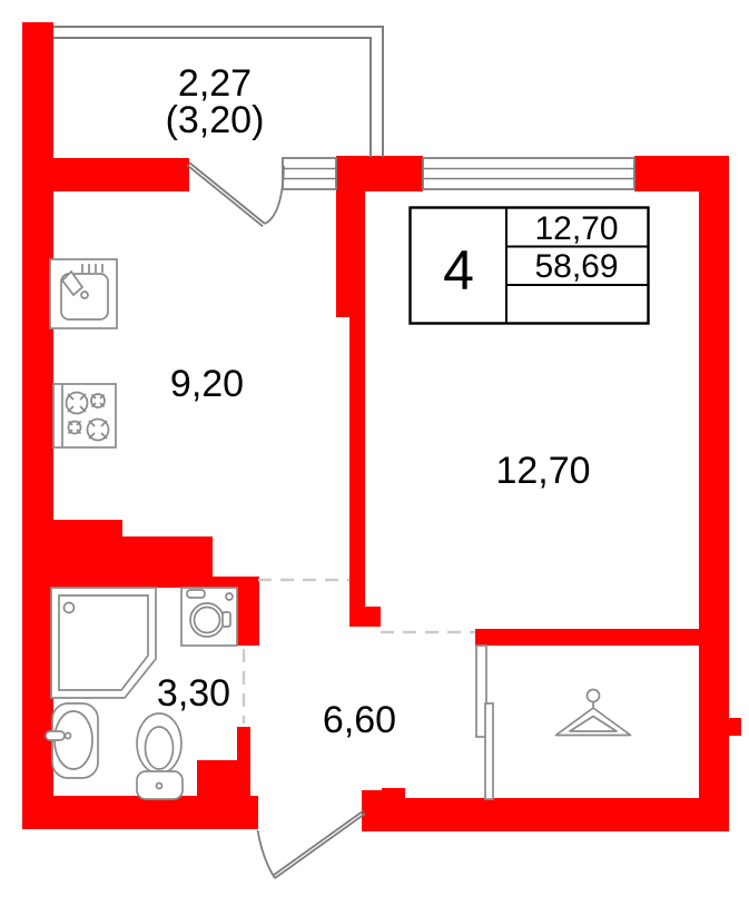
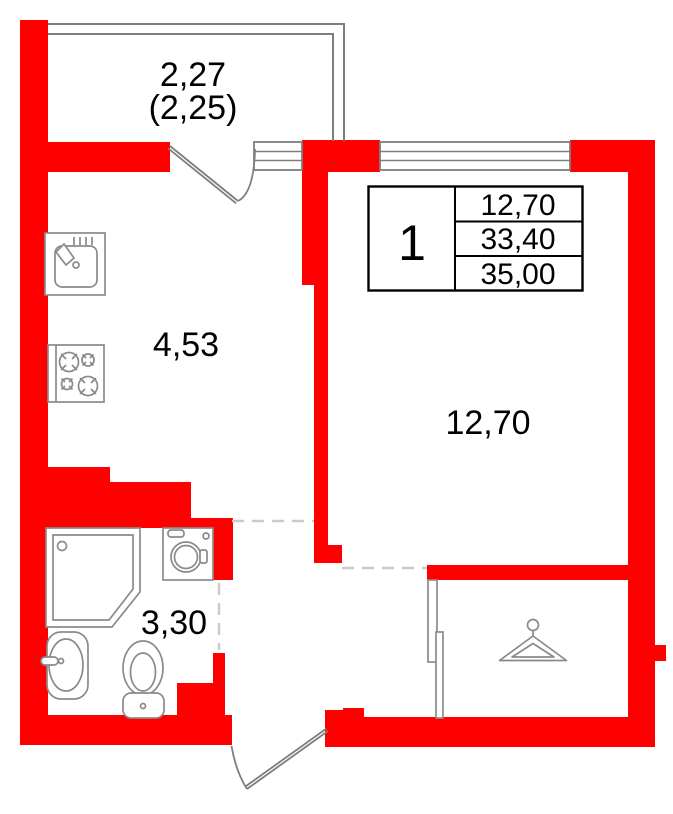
- 4
+ 1
  12,70
- 58,69
+ 33,40
+ 35,00
  2,27
- (3,20)
+ (2,25)
- 9,20
+ 4,53
  12,70
  3,30
- 6,60
